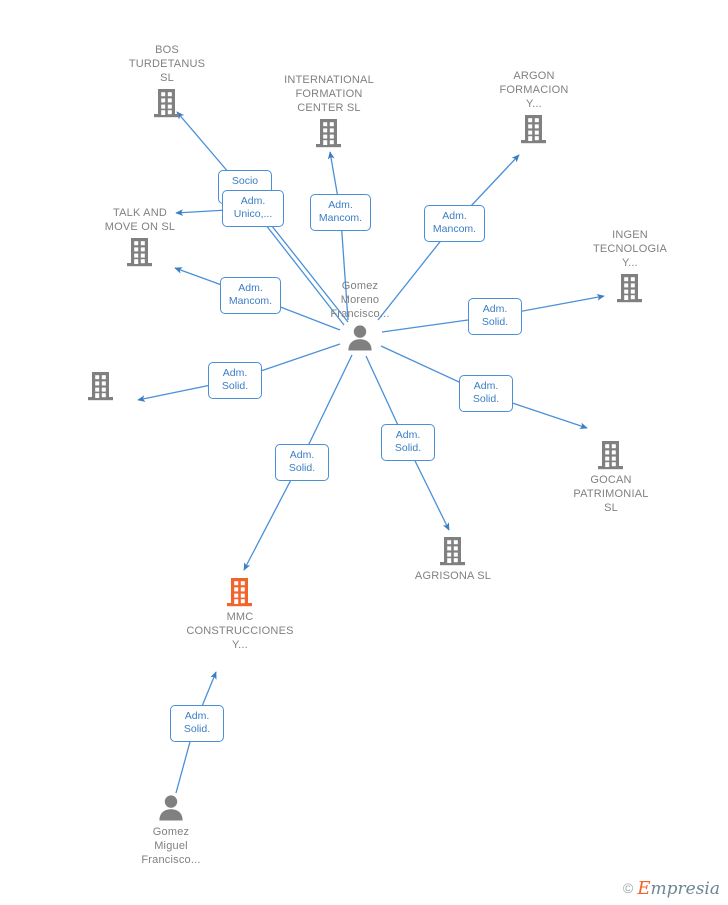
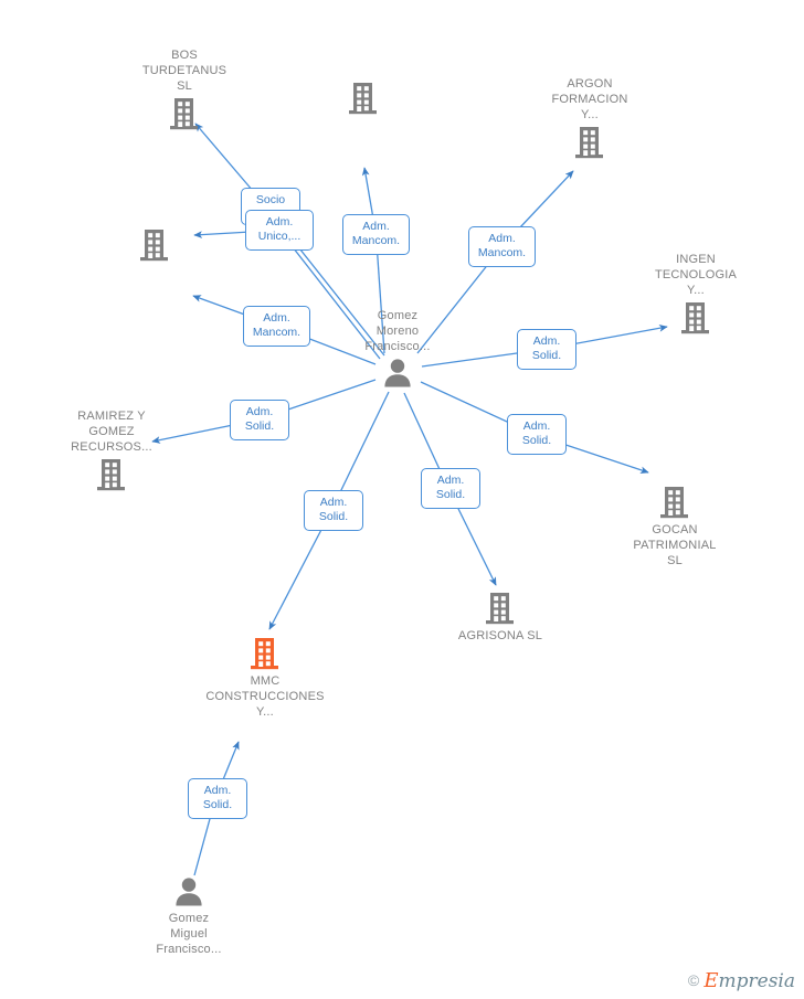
  BOS
  TURDETANUS
  SL
- INTERNATIONAL
- FORMATION
- CENTER SL
  ARGON
  FORMACION
  Y...
- TALK AND
- MOVE ON SL
  INGEN
  TECNOLOGIA
  Y...
+ RAMIREZ Y
+ GOMEZ
+ RECURSOS...
  Gomez
  Moreno
  Francisco...
  GOCAN
  PATRIMONIAL
  SL
  AGRISONA SL
  MMC
  CONSTRUCCIONES
  Y...
  Gomez
  Miguel
  Francisco...
  Socio
  Adm.
  Unico,...
  Adm.
  Mancom.
  Adm.
  Mancom.
  Adm.
  Mancom.
  Adm.
  Solid.
  Adm.
  Solid.
  Adm.
  Solid.
  Adm.
  Solid.
  Adm.
  Solid.
  Adm.
  Solid.
  © Empresia
